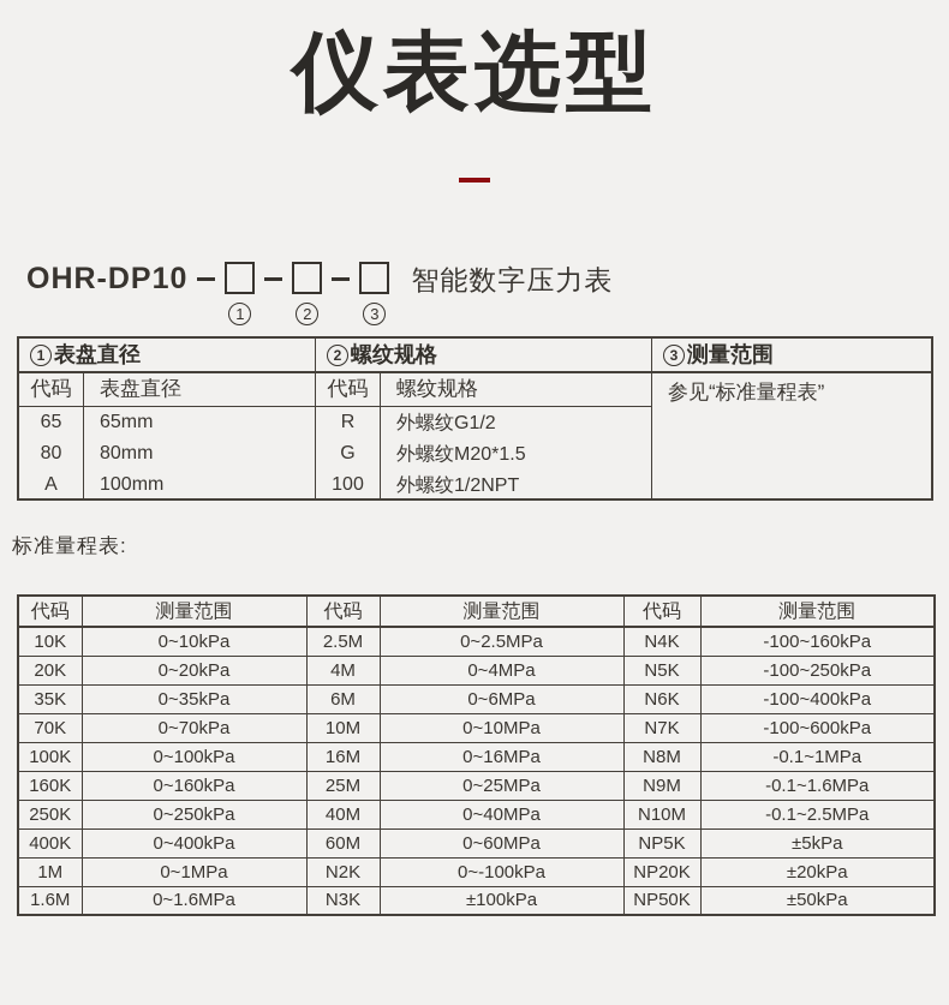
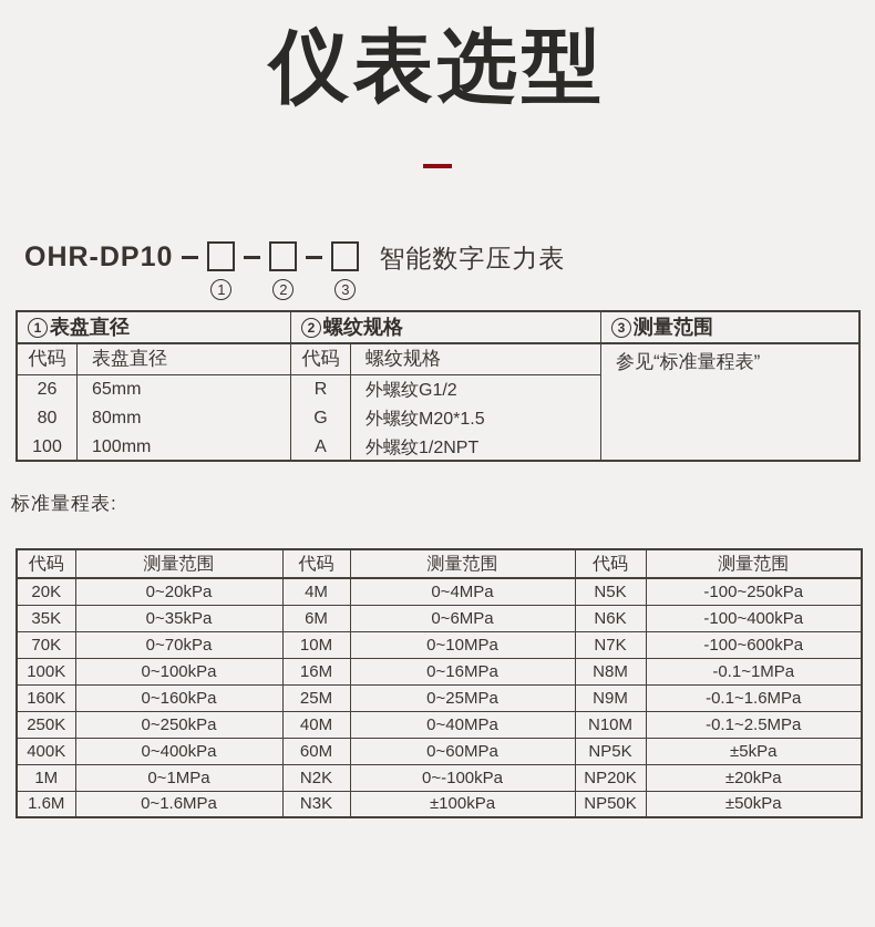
  仪表选型
  OHR-DP10
  1
  2
  3
  智能数字压力表
  1
  表盘直径
  代码
  表盘直径
- 65
+ 26
  65mm
  80
  80mm
- A
+ 100
  100mm
  2
  螺纹规格
  代码
  螺纹规格
  R
  外螺纹G1/2
  G
  外螺纹M20*1.5
- 100
+ A
  外螺纹1/2NPT
  3
  测量范围
  参见“标准量程表”
  标准量程表:
  代码	测量范围	代码	测量范围	代码	测量范围
- 10K	0~10kPa	2.5M	0~2.5MPa	N4K	-100~160kPa
  20K	0~20kPa	4M	0~4MPa	N5K	-100~250kPa
  35K	0~35kPa	6M	0~6MPa	N6K	-100~400kPa
  70K	0~70kPa	10M	0~10MPa	N7K	-100~600kPa
  100K	0~100kPa	16M	0~16MPa	N8M	-0.1~1MPa
  160K	0~160kPa	25M	0~25MPa	N9M	-0.1~1.6MPa
  250K	0~250kPa	40M	0~40MPa	N10M	-0.1~2.5MPa
  400K	0~400kPa	60M	0~60MPa	NP5K	±5kPa
  1M	0~1MPa	N2K	0~-100kPa	NP20K	±20kPa
  1.6M	0~1.6MPa	N3K	±100kPa	NP50K	±50kPa
